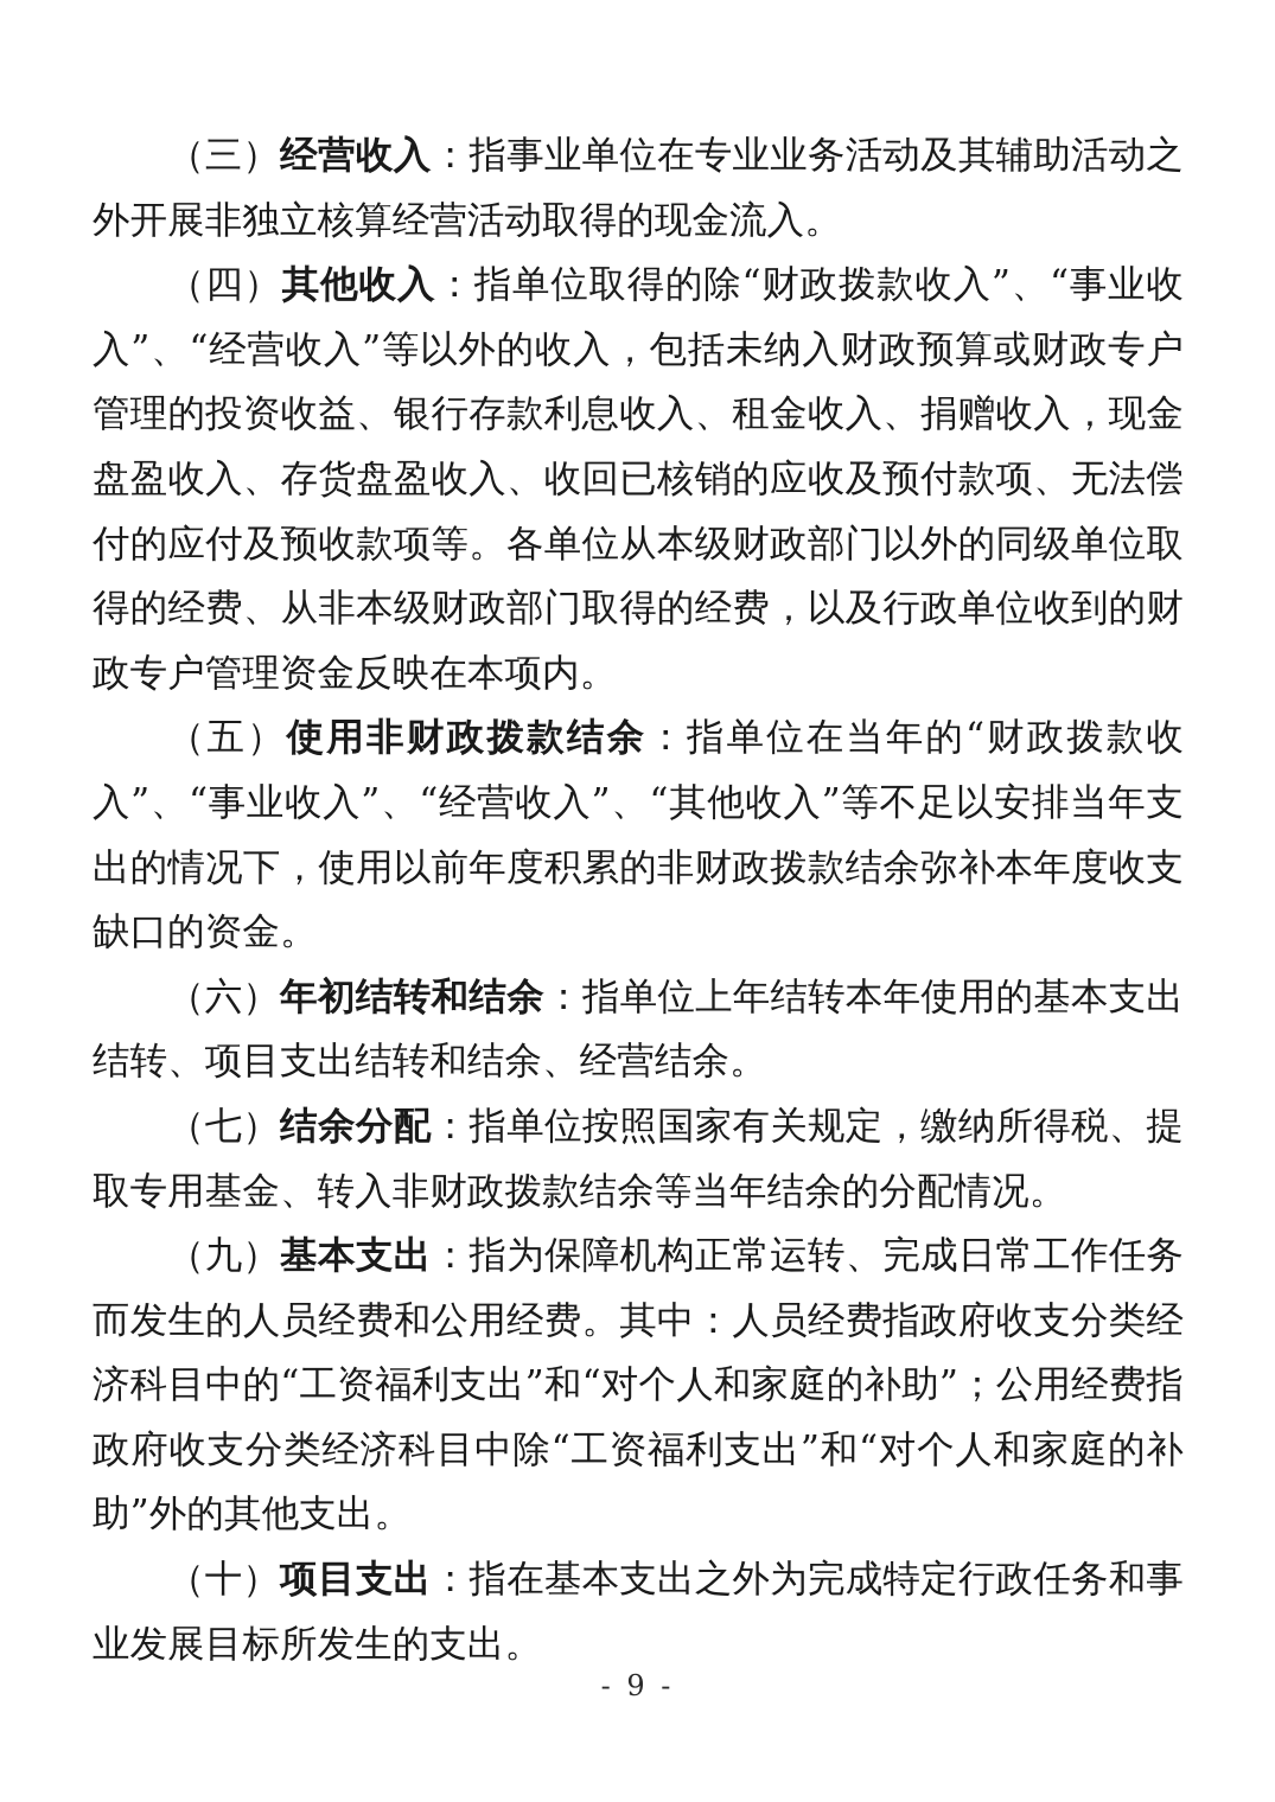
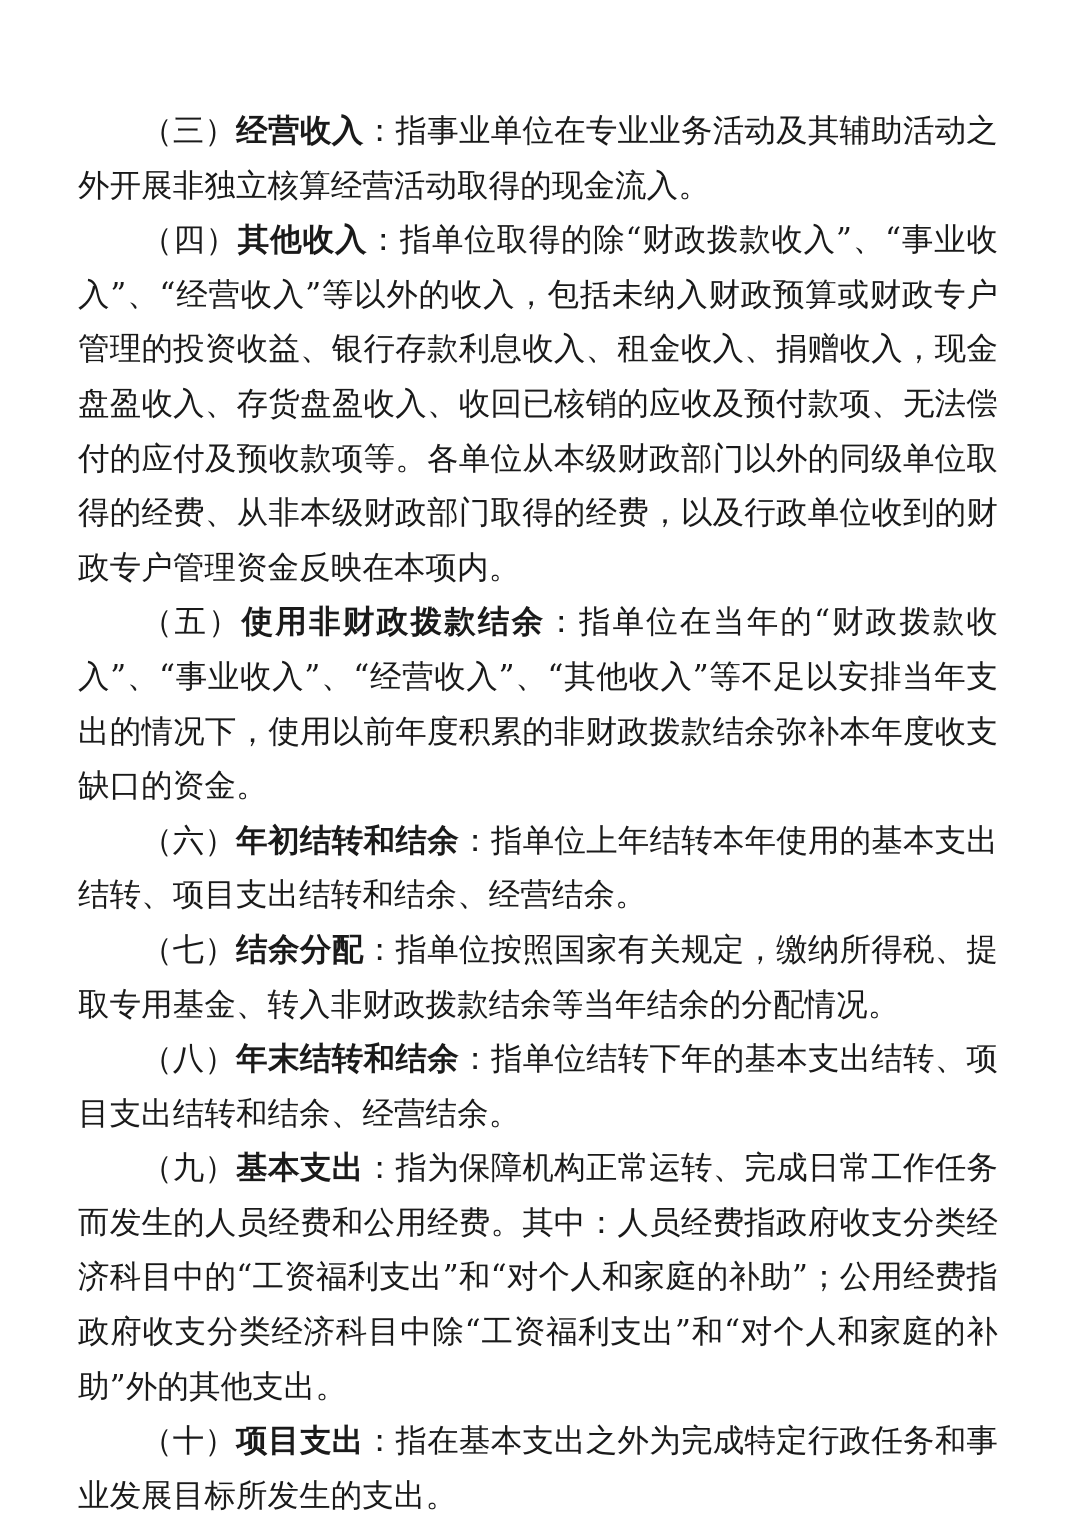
  （三）经营收入：指事业单位在专业业务活动及其辅助活动之外开展非独立核算经营活动取得的现金流入。
  （四）其他收入：指单位取得的除“财政拨款收入”、“事业收入”、“经营收入”等以外的收入，包括未纳入财政预算或财政专户管理的投资收益、银行存款利息收入、租金收入、捐赠收入，现金盘盈收入、存货盘盈收入、收回已核销的应收及预付款项、无法偿付的应付及预收款项等。各单位从本级财政部门以外的同级单位取得的经费、从非本级财政部门取得的经费，以及行政单位收到的财政专户管理资金反映在本项内。
  （五）使用非财政拨款结余：指单位在当年的“财政拨款收入”、“事业收入”、“经营收入”、“其他收入”等不足以安排当年支出的情况下，使用以前年度积累的非财政拨款结余弥补本年度收支缺口的资金。
  （六）年初结转和结余：指单位上年结转本年使用的基本支出结转、项目支出结转和结余、经营结余。
  （七）结余分配：指单位按照国家有关规定，缴纳所得税、提取专用基金、转入非财政拨款结余等当年结余的分配情况。
+ （八）年末结转和结余：指单位结转下年的基本支出结转、项目支出结转和结余、经营结余。
  （九）基本支出：指为保障机构正常运转、完成日常工作任务而发生的人员经费和公用经费。其中：人员经费指政府收支分类经济科目中的“工资福利支出”和“对个人和家庭的补助”；公用经费指政府收支分类经济科目中除“工资福利支出”和“对个人和家庭的补助”外的其他支出。
  （十）项目支出：指在基本支出之外为完成特定行政任务和事业发展目标所发生的支出。
- - 9 -
